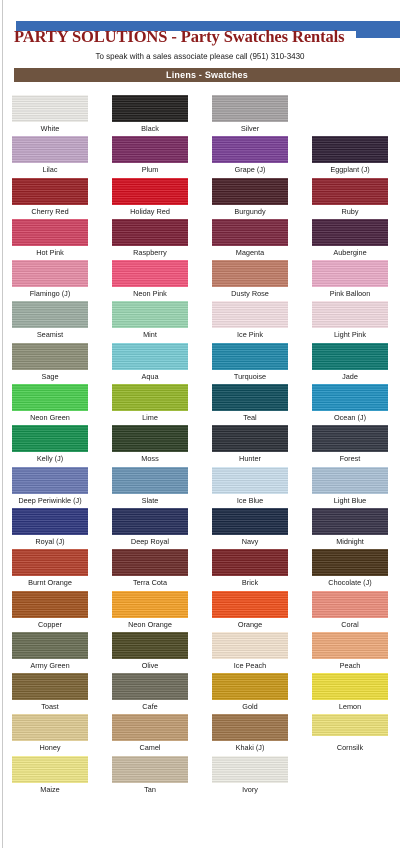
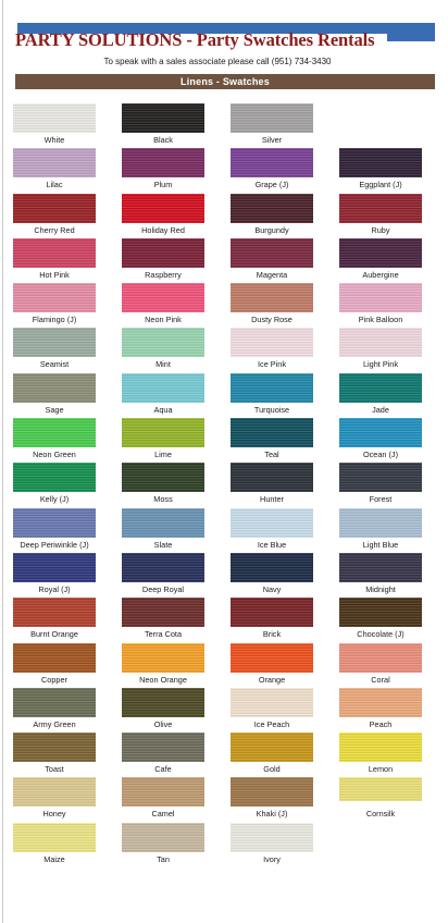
  PARTY SOLUTIONS - Party Swatches Rentals
- To speak with a sales associate please call (951) 310-3430
+ To speak with a sales associate please call (951) 734-3430
  Linens - Swatches
  White
  Black
  Silver
  Lilac
  Plum
  Grape (J)
  Eggplant (J)
  Cherry Red
  Holiday Red
  Burgundy
  Ruby
  Hot Pink
  Raspberry
  Magenta
  Aubergine
  Flamingo (J)
  Neon Pink
  Dusty Rose
  Pink Balloon
  Seamist
  Mint
  Ice Pink
  Light Pink
  Sage
  Aqua
  Turquoise
  Jade
  Neon Green
  Lime
  Teal
  Ocean (J)
  Kelly (J)
  Moss
  Hunter
  Forest
  Deep Periwinkle (J)
  Slate
  Ice Blue
  Light Blue
  Royal (J)
  Deep Royal
  Navy
  Midnight
  Burnt Orange
  Terra Cota
  Brick
  Chocolate (J)
  Copper
  Neon Orange
  Orange
  Coral
  Army Green
  Olive
  Ice Peach
  Peach
  Toast
  Cafe
  Gold
  Lemon
  Honey
  Camel
  Khaki (J)
  Cornsilk
  Maize
  Tan
  Ivory
